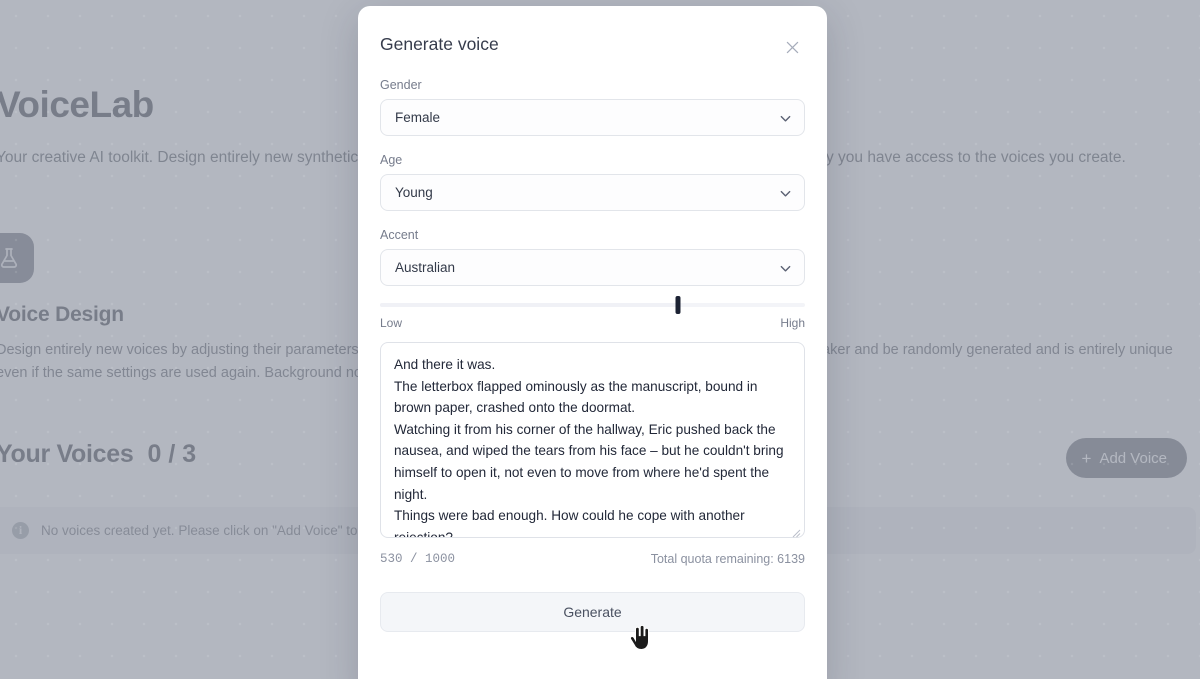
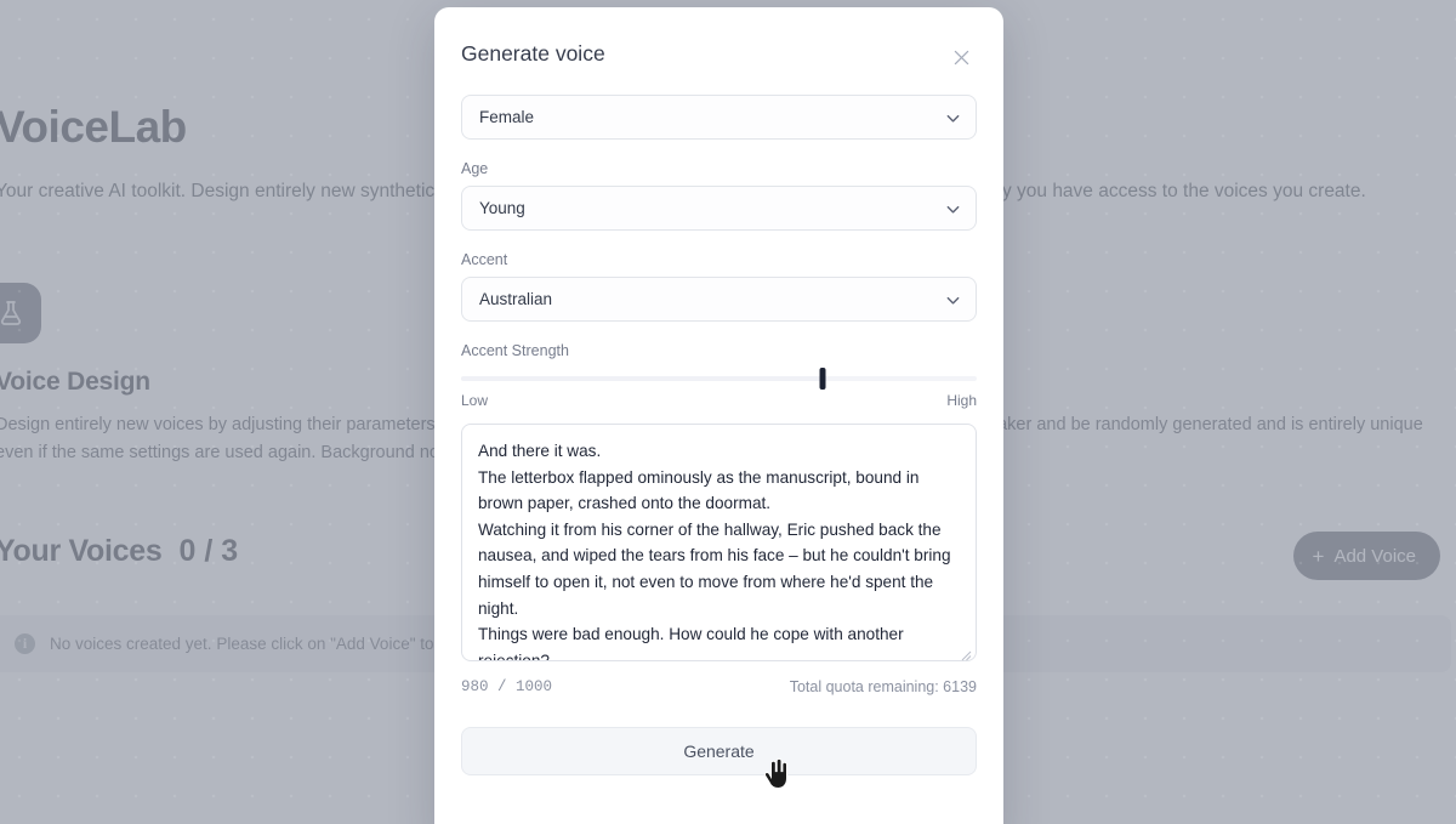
  Generate voice
- Gender
  Female
  Age
  Young
  Accent
  Australian
+ Accent Strength
  Low
  High
  And there it was.
- 530 / 1000
+ 980 / 1000
  Total quota remaining: 6139
  Generate
